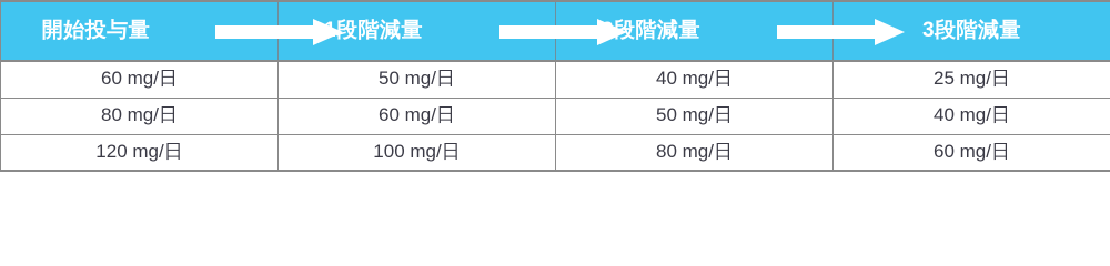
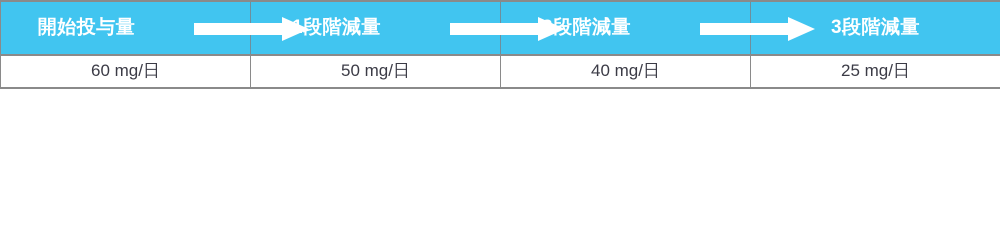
  開始投与量	段階減量	段階減量	3段階減量
  60 mg/日	50 mg/日	40 mg/日	25 mg/日
- 80 mg/日	60 mg/日	50 mg/日	40 mg/日
- 120 mg/日	100 mg/日	80 mg/日	60 mg/日
